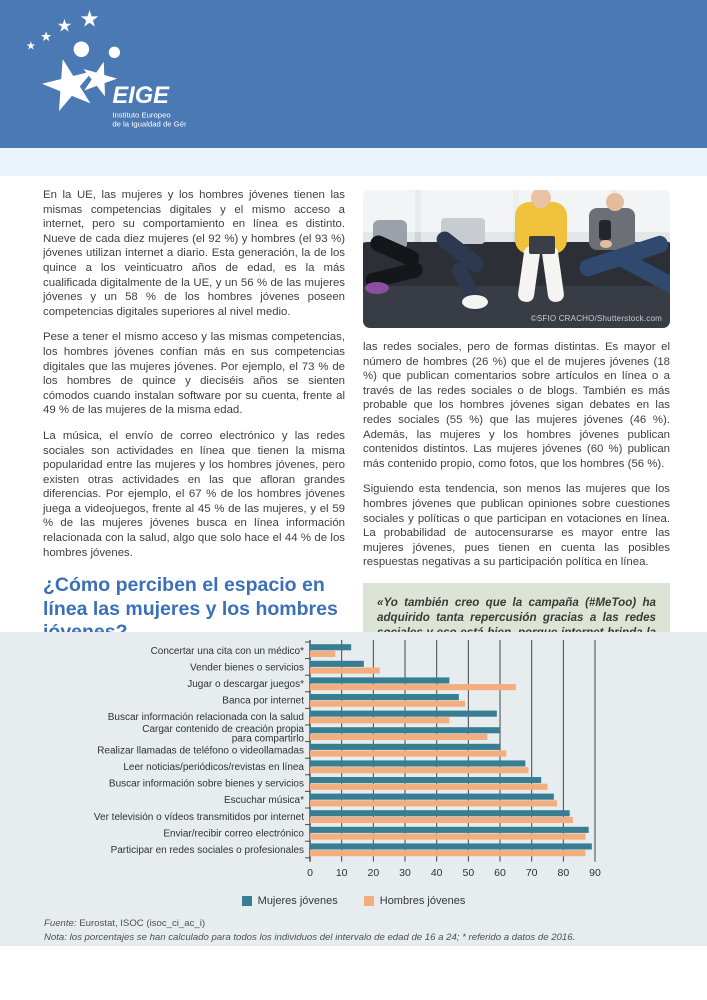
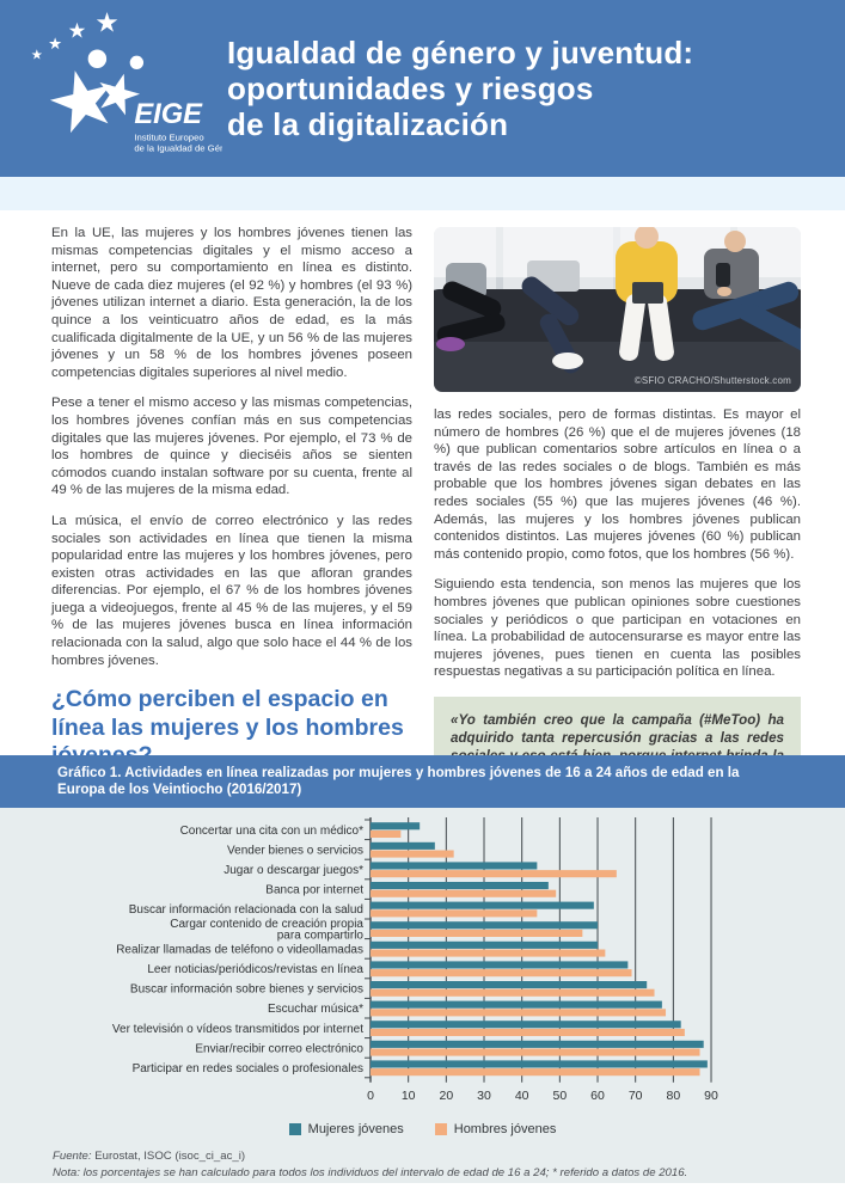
  ★
  ★
  ★
  ★
  EIGE
  Instituto Europeo
  de la Igualdad de Gé
+ Igualdad de género y juventud:
+ oportunidades y riesgos
+ de la digitalización
  En la UE, las mujeres y los hombres jóvenes tienen las mismas competencias digitales y el mismo acceso a internet, pero su comportamiento en línea es distinto. Nueve de cada diez mujeres (el 92 %) y hombres (el 93 %) jóvenes utilizan internet a diario. Esta generación, la de los quince a los veinticuatro años de edad, es la más cualificada digitalmente de la UE, y un 56 % de las mujeres jóvenes y un 58 % de los hombres jóvenes poseen competencias digitales superiores al nivel medio.
  Pese a tener el mismo acceso y las mismas competencias, los hombres jóvenes confían más en sus competencias digitales que las mujeres jóvenes. Por ejemplo, el 73 % de los hombres de quince y dieciséis años se sienten cómodos cuando instalan software por su cuenta, frente al 49 % de las mujeres de la misma edad.
  La música, el envío de correo electrónico y las redes sociales son actividades en línea que tienen la misma popularidad entre las mujeres y los hombres jóvenes, pero existen otras actividades en las que afloran grandes diferencias. Por ejemplo, el 67 % de los hombres jóvenes juega a videojuegos, frente al 45 % de las mujeres, y el 59 % de las mujeres jóvenes busca en línea información relacionada con la salud, algo que solo hace el 44 % de los hombres jóvenes.
  ¿Cómo perciben el espacio en línea las mujeres y los hombres
  ©SFIO CRACHO/Shutterstock.com
  las redes sociales, pero de formas distintas. Es mayor el número de hombres (26 %) que el de mujeres jóvenes (18 %) que publican comentarios sobre artículos en línea o a través de las redes sociales o de blogs. También es más probable que los hombres jóvenes sigan debates en las redes sociales (55 %) que las mujeres jóvenes (46 %). Además, las mujeres y los hombres jóvenes publican contenidos distintos. Las mujeres jóvenes (60 %) publican más contenido propio, como fotos, que los hombres (56 %).
- Siguiendo esta tendencia, son menos las mujeres que los hombres jóvenes que publican opiniones sobre cuestiones sociales y políticas o que participan en votaciones en línea. La probabilidad de autocensurarse es mayor entre las mujeres jóvenes, pues tienen en cuenta las posibles respuestas negativas a su participación política en línea.
+ Siguiendo esta tendencia, son menos las mujeres que los hombres jóvenes que publican opiniones sobre cuestiones sociales y periódicos o que participan en votaciones en línea. La probabilidad de autocensurarse es mayor entre las mujeres jóvenes, pues tienen en cuenta las posibles respuestas negativas a su participación política en línea.
+ Gráfico 1. Actividades en línea realizadas por mujeres y hombres jóvenes de 16 a 24 años de edad en la Europa de los Veintiocho (2016/2017)
  0
  10
  20
  30
  40
  50
  60
  70
  80
  90
  Concertar una cita con un médico*
  Vender bienes o servicios
  Jugar o descargar juegos*
  Banca por internet
  Buscar información relacionada con la salud
  Cargar contenido de creación propia para compartirlo
  Realizar llamadas de teléfono o videollamadas
  Leer noticias/periódicos/revistas en línea
  Buscar información sobre bienes y servicios
  Escuchar música*
  Ver televisión o vídeos transmitidos por internet
  Enviar/recibir correo electrónico
  Participar en redes sociales o profesionales
  Mujeres jóvenes
  Hombres jóvenes
  Fuente: Eurostat, ISOC (isoc_ci_ac_i)
  Nota: los porcentajes se han calculado para todos los individuos del intervalo de edad de 16 a 24; * referido a datos de 2016.
